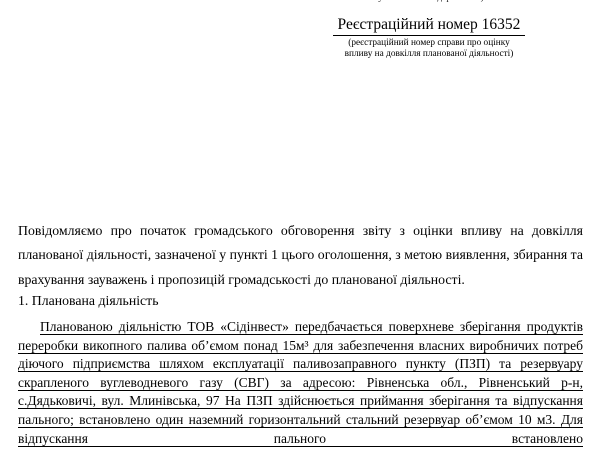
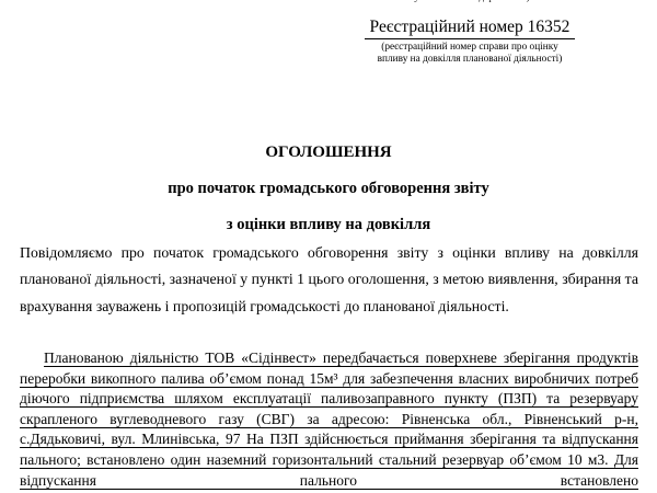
  Реєстраційний номер 16352
  (реєстраційний номер справи про оцінку
  впливу на довкілля планованої діяльності)
+ ОГОЛОШЕННЯ
+ про початок громадського обговорення звіту
+ з оцінки впливу на довкілля
  Повідомляємо про початок громадського обговорення звіту з оцінки впливу на довкілля планованої діяльності, зазначеної у пункті 1 цього оголошення, з метою виявлення, збирання та врахування зауважень і пропозицій громадськості до планованої діяльності.
- 1. Планована діяльність
  Планованою діяльністю ТОВ «Сідінвест» передбачається поверхневе зберігання продуктів переробки викопного палива об’ємом понад 15м³ для забезпечення власних виробничих потреб діючого підприємства шляхом експлуатації паливозаправного пункту (ПЗП) та резервуару скрапленого вуглеводневого газу (СВГ) за адресою: Рівненська обл., Рівненський р-н, с.Дядьковичі, вул. Млинівська, 97 На ПЗП здійснюється приймання зберігання та відпускання пального; встановлено один наземний горизонтальний стальний резервуар об’ємом 10 м3. Для відпускання пального встановлено
